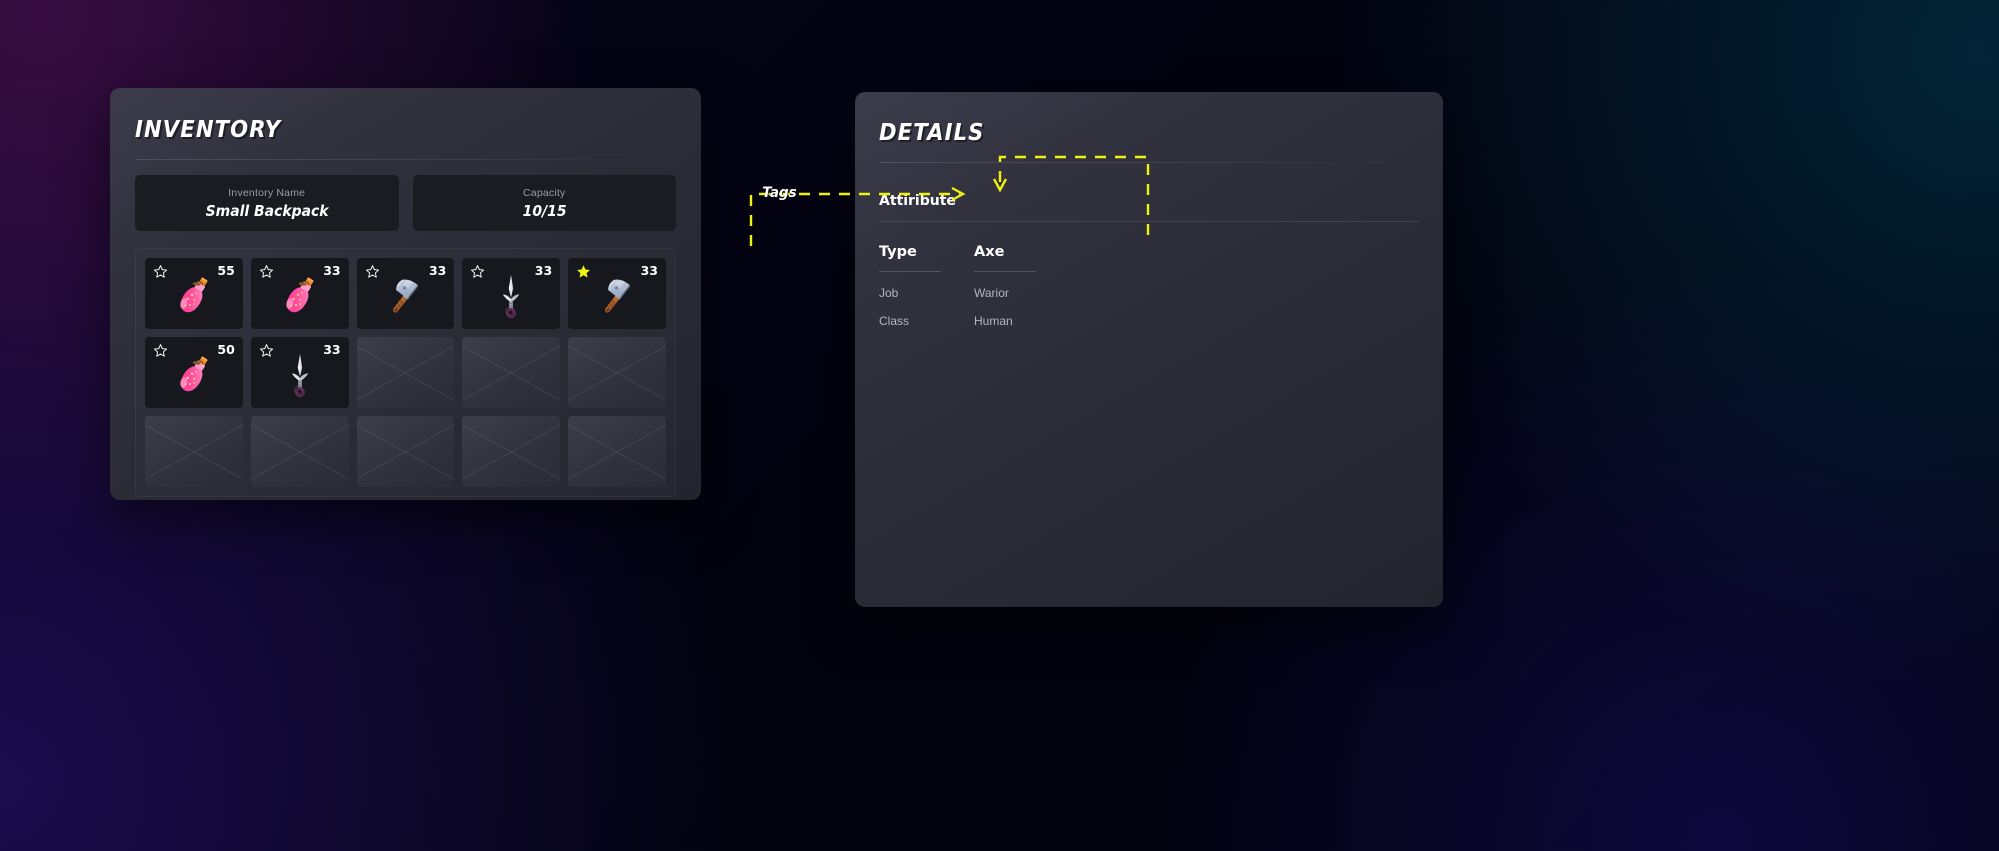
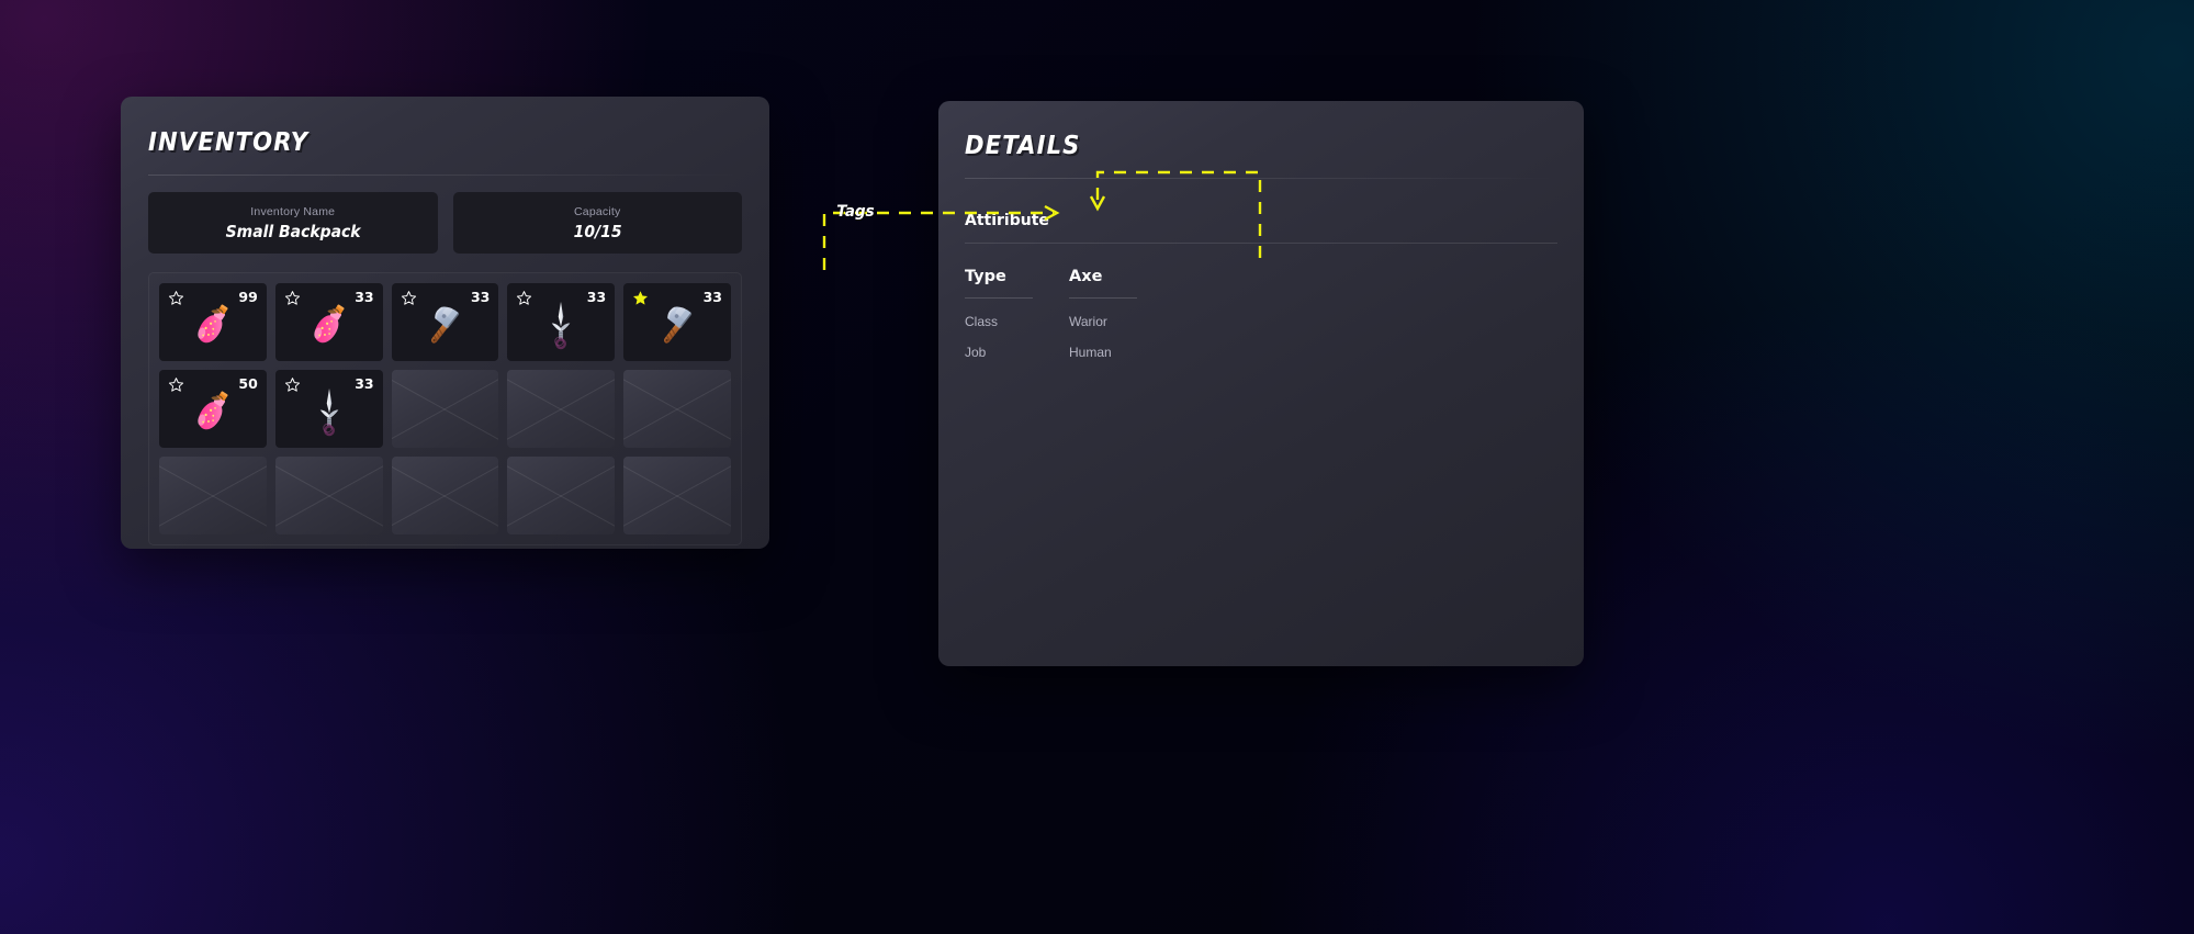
  INVENTORY
  Inventory Name
  Small Backpack
  Capacity
  10/15
- 55
+ 99
  33
  33
  33
  33
  50
  33
  DETAILS
  Attiribute
  Type
  Axe
- Job
+ Class
  Warior
- Class
+ Job
  Human
  Tags
